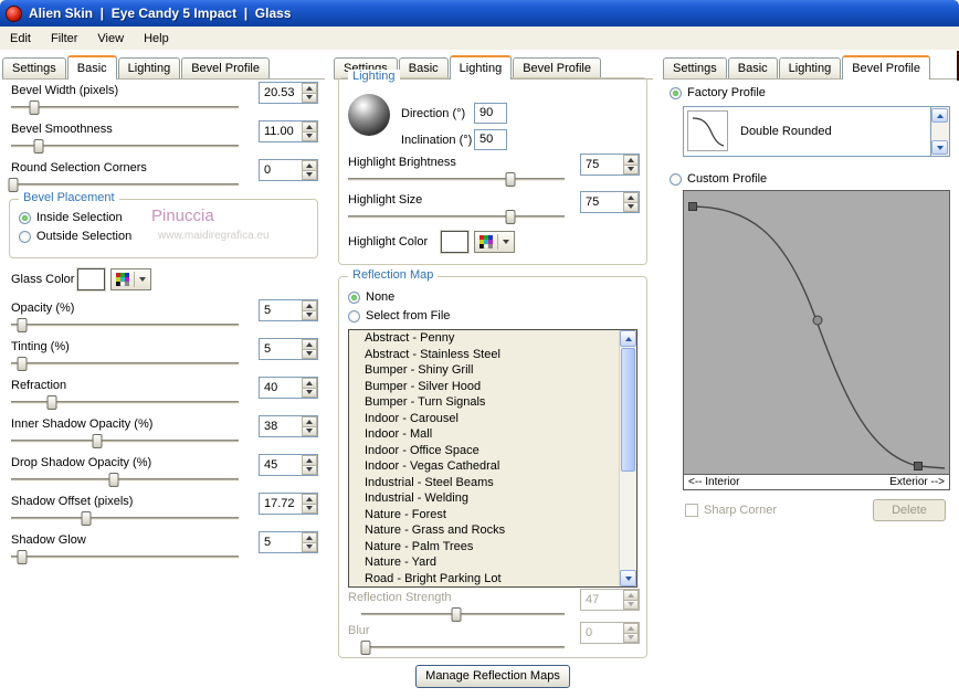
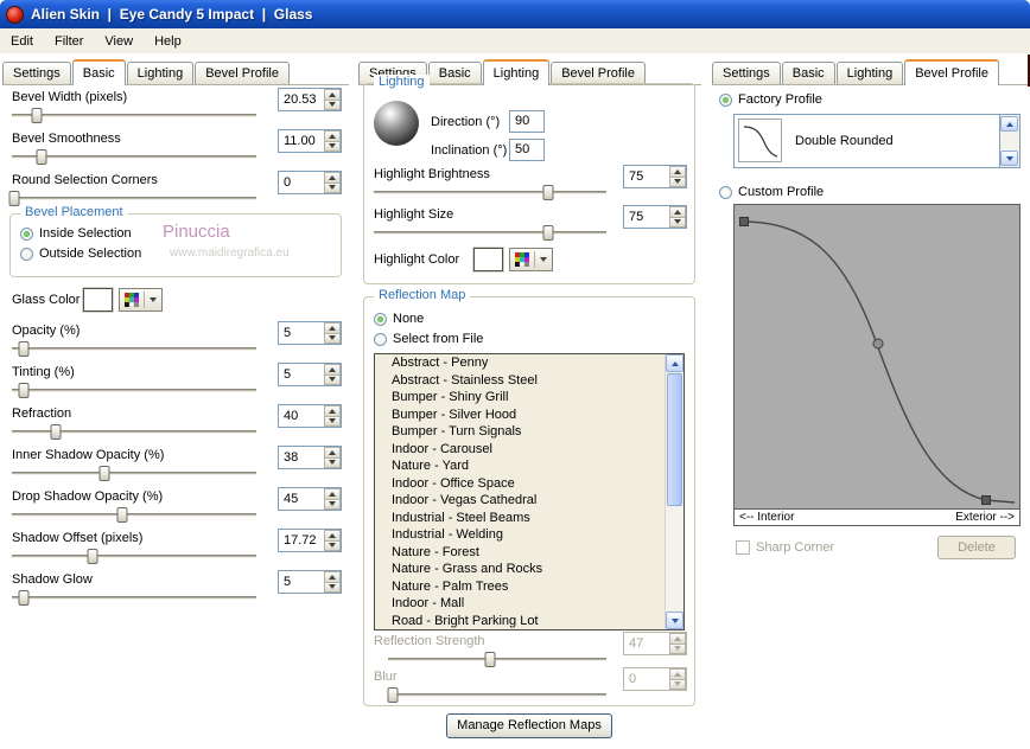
  Alien Skin | Eye Candy 5 Impact | Glass
  Edit
  Filter
  View
  Help
  Settings
  Basic
  Lighting
  Bevel Profile
  Bevel Width (pixels)
  20.53
  Bevel Smoothness
  11.00
  Round Selection Corners
  0
  Bevel Placement
  Inside Selection
  Outside Selection
  Pinuccia
  www.maidiregrafica.eu
  Glass Color
  Opacity (%)
  5
  Tinting (%)
  5
  Refraction
  40
  Inner Shadow Opacity (%)
  38
  Drop Shadow Opacity (%)
  45
  Shadow Offset (pixels)
  17.72
  Shadow Glow
  5
  Settings
  Basic
  Lighting
  Bevel Profile
  Lighting
  Direction (°)
  90
  Inclination (°)
  50
  Highlight Brightness
  75
  Highlight Size
  75
  Highlight Color
  Reflection Map
  None
  Select from File
  Abstract - Penny
  Abstract - Stainless Steel
  Bumper - Shiny Grill
  Bumper - Silver Hood
  Bumper - Turn Signals
  Indoor - Carousel
- Indoor - Mall
+ Nature - Yard
  Indoor - Office Space
  Indoor - Vegas Cathedral
  Industrial - Steel Beams
  Industrial - Welding
  Nature - Forest
  Nature - Grass and Rocks
  Nature - Palm Trees
- Nature - Yard
+ Indoor - Mall
  Road - Bright Parking Lot
  Reflection Strength
  47
  Blur
  0
  Manage Reflection Maps
  Settings
  Basic
  Lighting
  Bevel Profile
  Factory Profile
  Double Rounded
  Custom Profile
  <-- Interior
  Exterior -->
  Sharp Corner
  Delete
